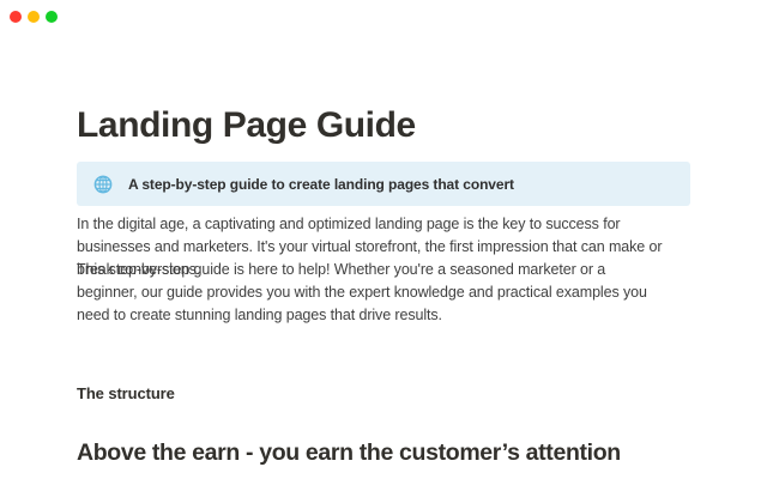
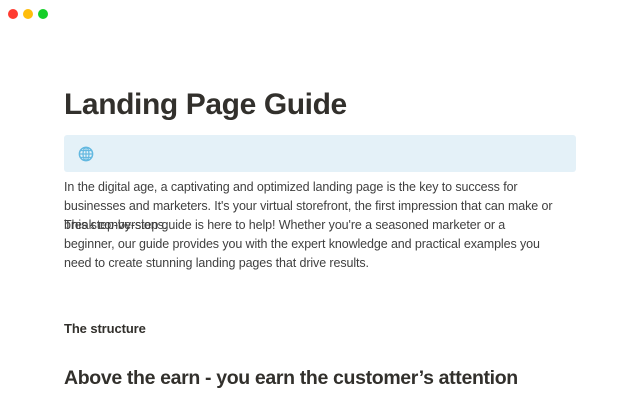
  Landing Page Guide
- A step-by-step guide to create landing pages that convert
  In the digital age, a captivating and optimized landing page is the key to success for businesses and marketers. It's your virtual storefront, the first impression that can make or break conversions.
  This step-by-step guide is here to help! Whether you're a seasoned marketer or a beginner, our guide provides you with the expert knowledge and practical examples you need to create stunning landing pages that drive results.
  The structure
  Above the earn - you earn the customer’s attention
